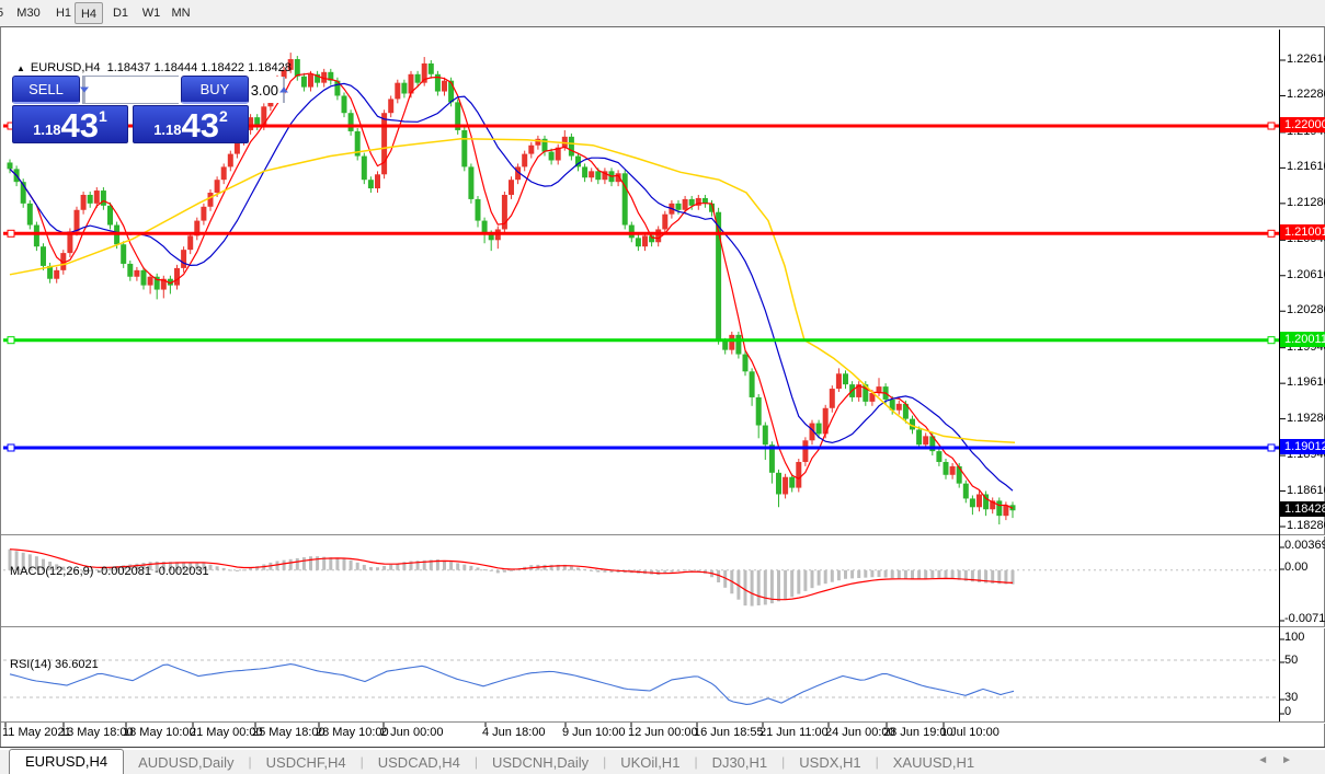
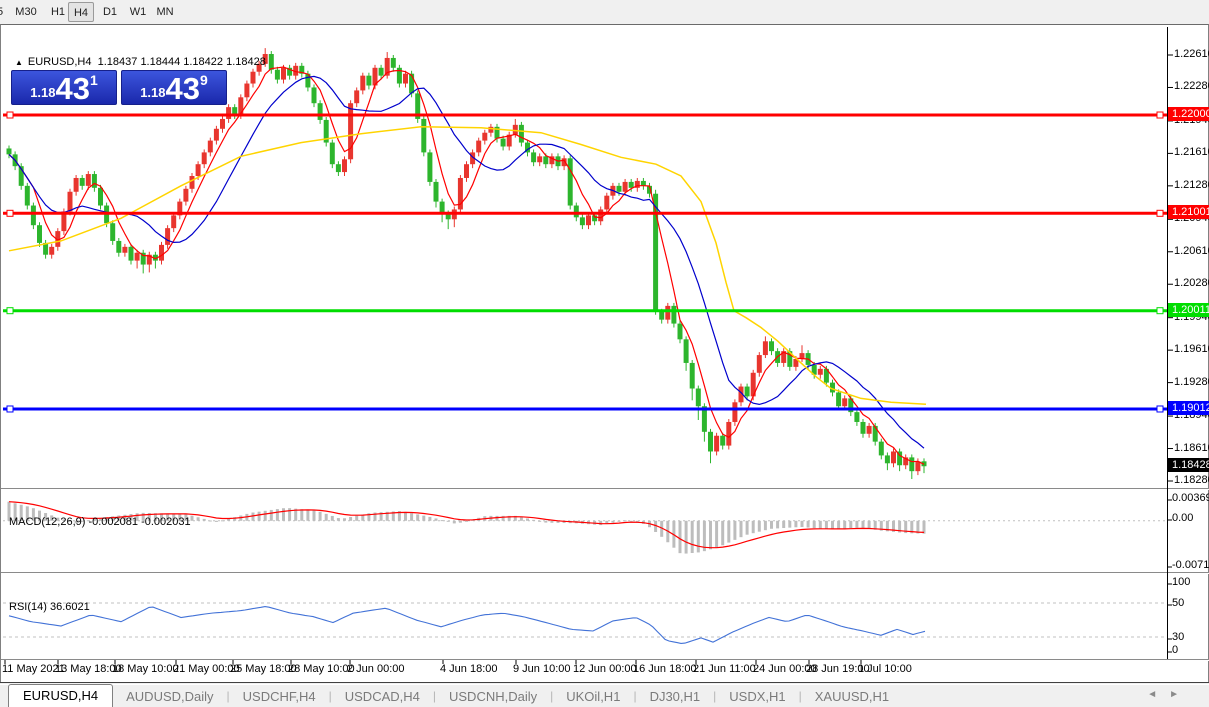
  5
  M30
  H1
  H4
  D1
  W1
  MN
  ▲ EURUSD,H4 1.18437 1.18444 1.18422 1.18428
- SELL
- 3.00
- BUY
  1.18
  43
  1
  1.18
  43
- 2
+ 9
  MACD(12,26,9) -0.002081 -0.002031
  RSI(14) 36.6021
  1.2200
  1.2100
  1.20011
  1.1901
  1.2261
  1.2228
  1.2161
  1.2128
  1.2061
  1.2028
  1.1961
  1.1928
  1.1894
  1.1861
  1.1828
  1.1842
  0.0036
  0.00
  -0.0071
  100
  50
  30
  0
  11 May 2021
  13 May 18:00
  18 May 10:00
  21 May 00:00
  25 May 18:00
  28 May 10:00
  2 Jun 00:00
  4 Jun 18:00
  9 Jun 10:00
  12 Jun 00:00
- 16 Jun 18:55
+ 16 Jun 18:00
  21 Jun 11:00
  24 Jun 00:00
  28 Jun 19:00
  1 Jul 10:00
  EURUSD,H4
  AUDUSD,Daily
  |
  USDCHF,H4
  |
  USDCAD,H4
  |
  USDCNH,Daily
  |
  UKOil,H1
  |
  DJ30,H1
  |
  USDX,H1
  |
  XAUUSD,H1
  ◄►
